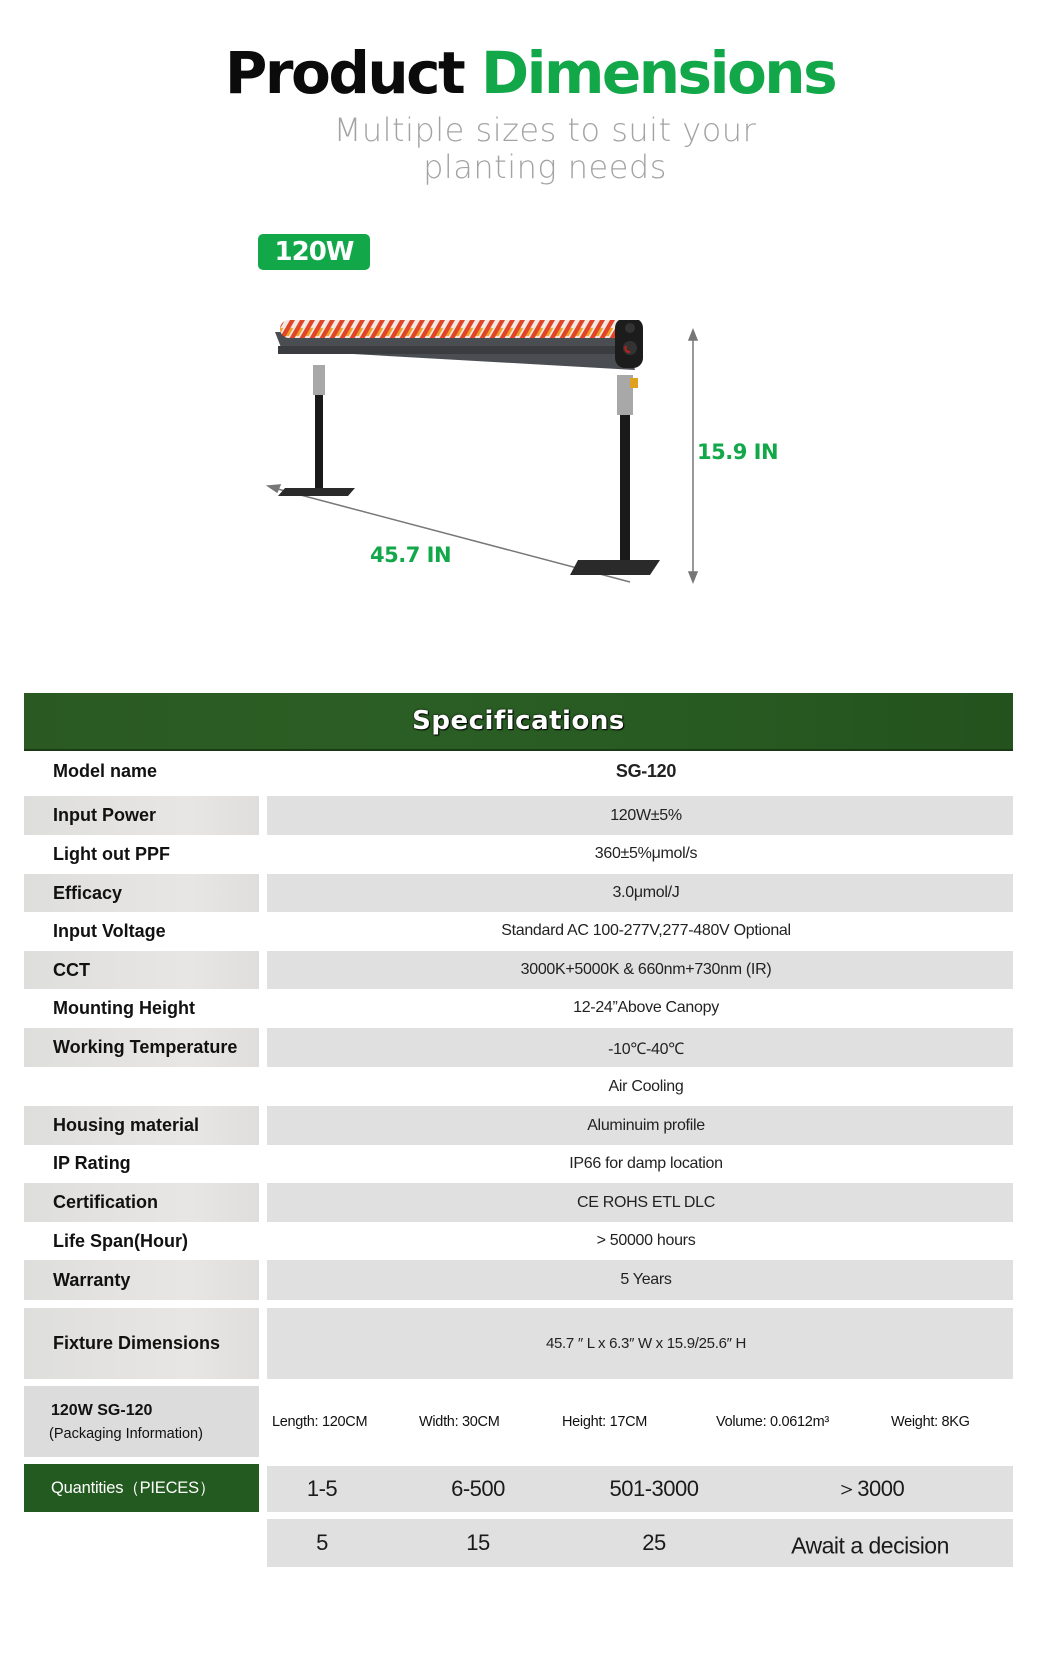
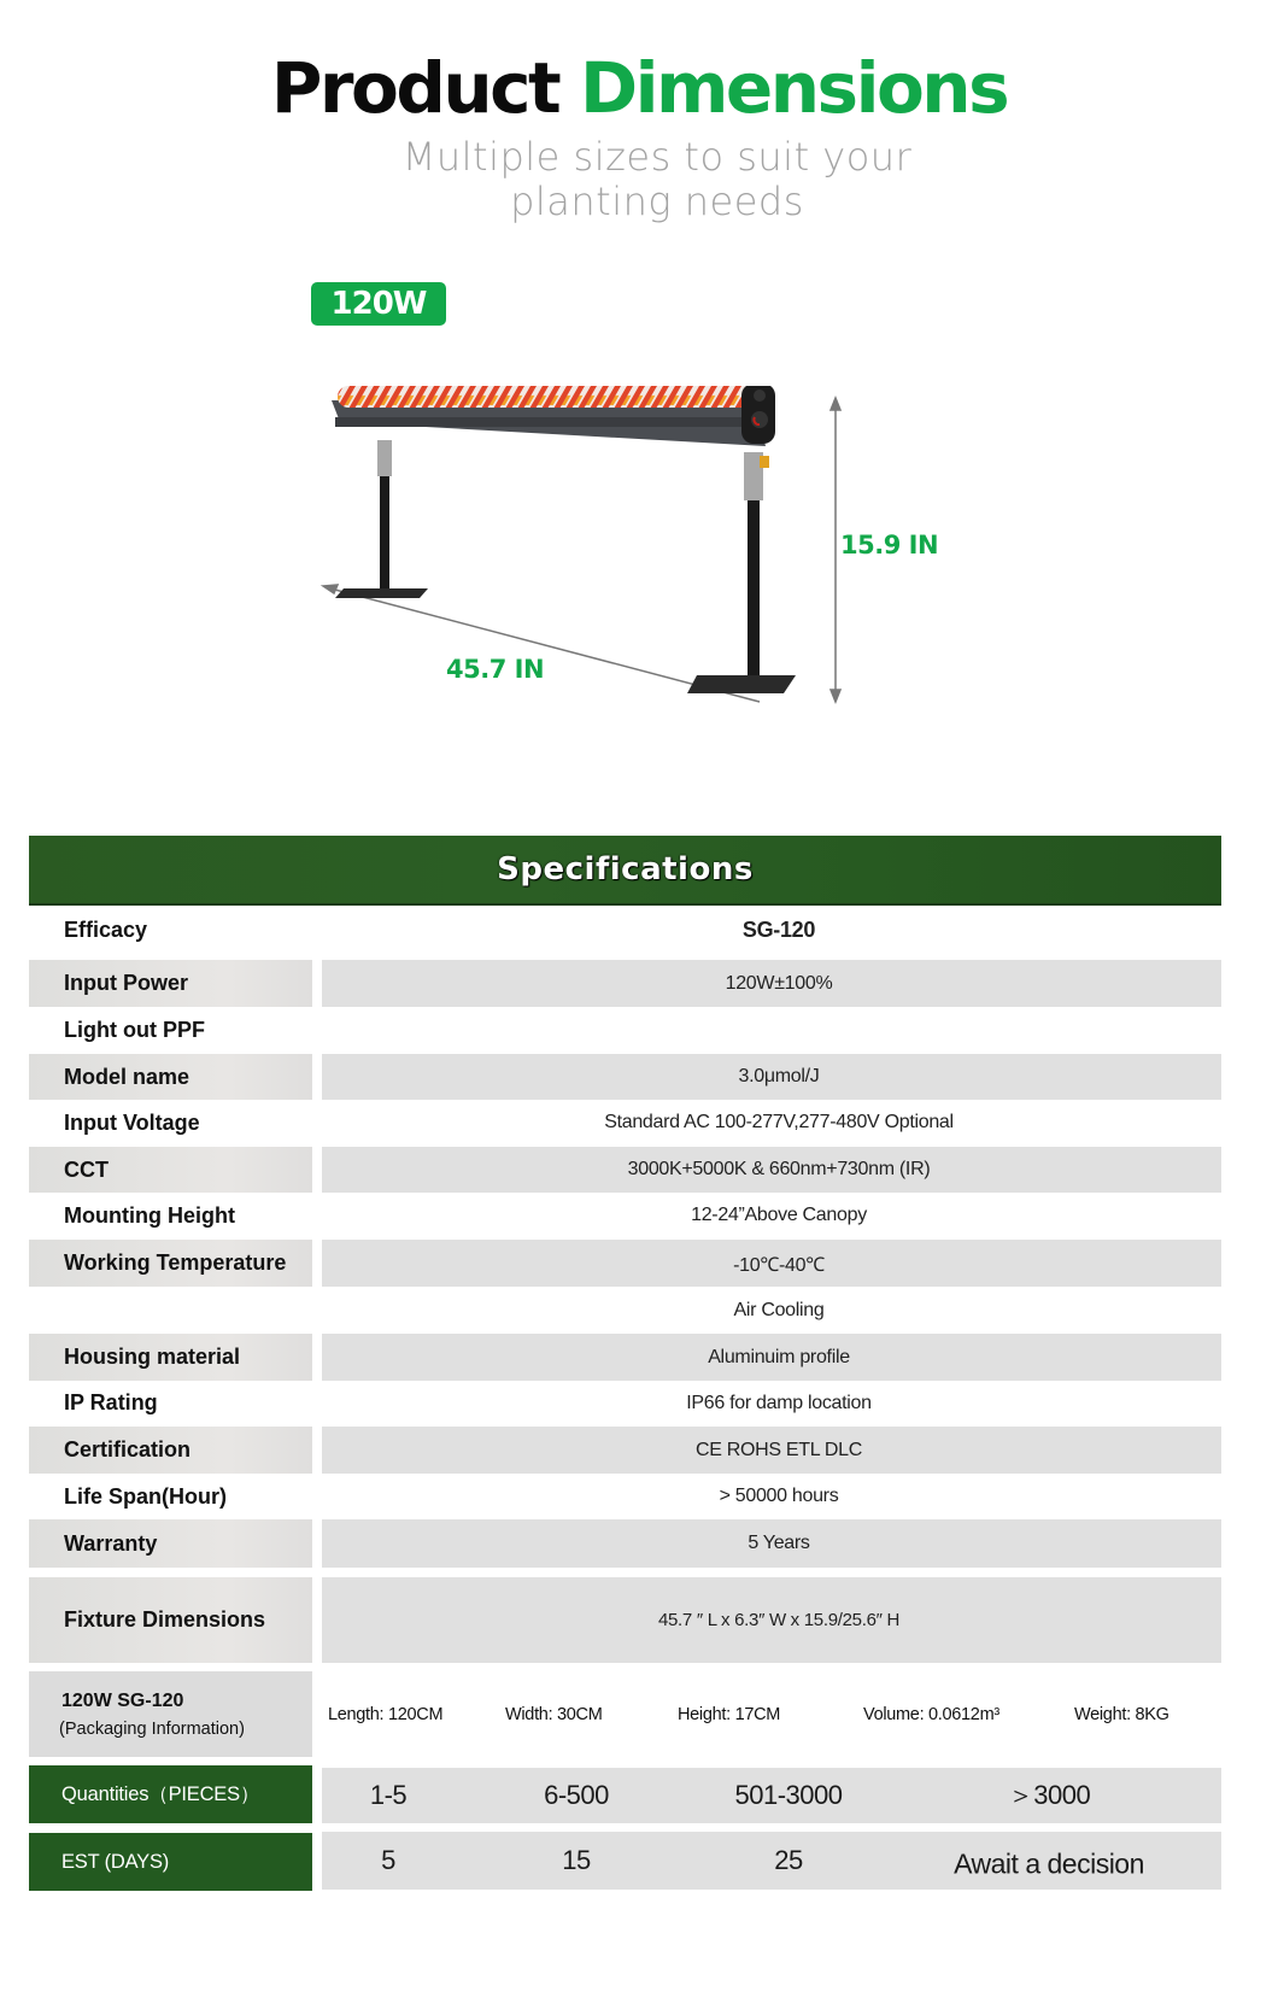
  Product Dimensions
  Multiple sizes to suit your
  planting needs
  120W
  15.9 IN
  45.7 IN
  Specifications
- Model name
+ Efficacy
  SG-120
  Input Power
- 120W±5%
+ 120W±100%
  Light out PPF
- 360±5%μmol/s
- Efficacy
+ Model name
  3.0μmol/J
  Input Voltage
  Standard AC 100-277V,277-480V Optional
  CCT
  3000K+5000K & 660nm+730nm (IR)
  Mounting Height
  12-24”Above Canopy
  Working Temperature
  -10℃-40℃
  Air Cooling
  Housing material
  Aluminuim profile
  IP Rating
  IP66 for damp location
  Certification
  CE ROHS ETL DLC
  Life Span(Hour)
  > 50000 hours
  Warranty
  5 Years
  Fixture Dimensions
  45.7 ″ L x 6.3″ W x 15.9/25.6″ H
  120W SG-120
  (Packaging Information)
  Length: 120CM
  Width: 30CM
  Height: 17CM
  Volume: 0.0612m³
  Weight: 8KG
  Quantities（PIECES）
  1-5
  6-500
  501-3000
  ＞3000
+ EST (DAYS)
  5
  15
  25
  Await a decision
